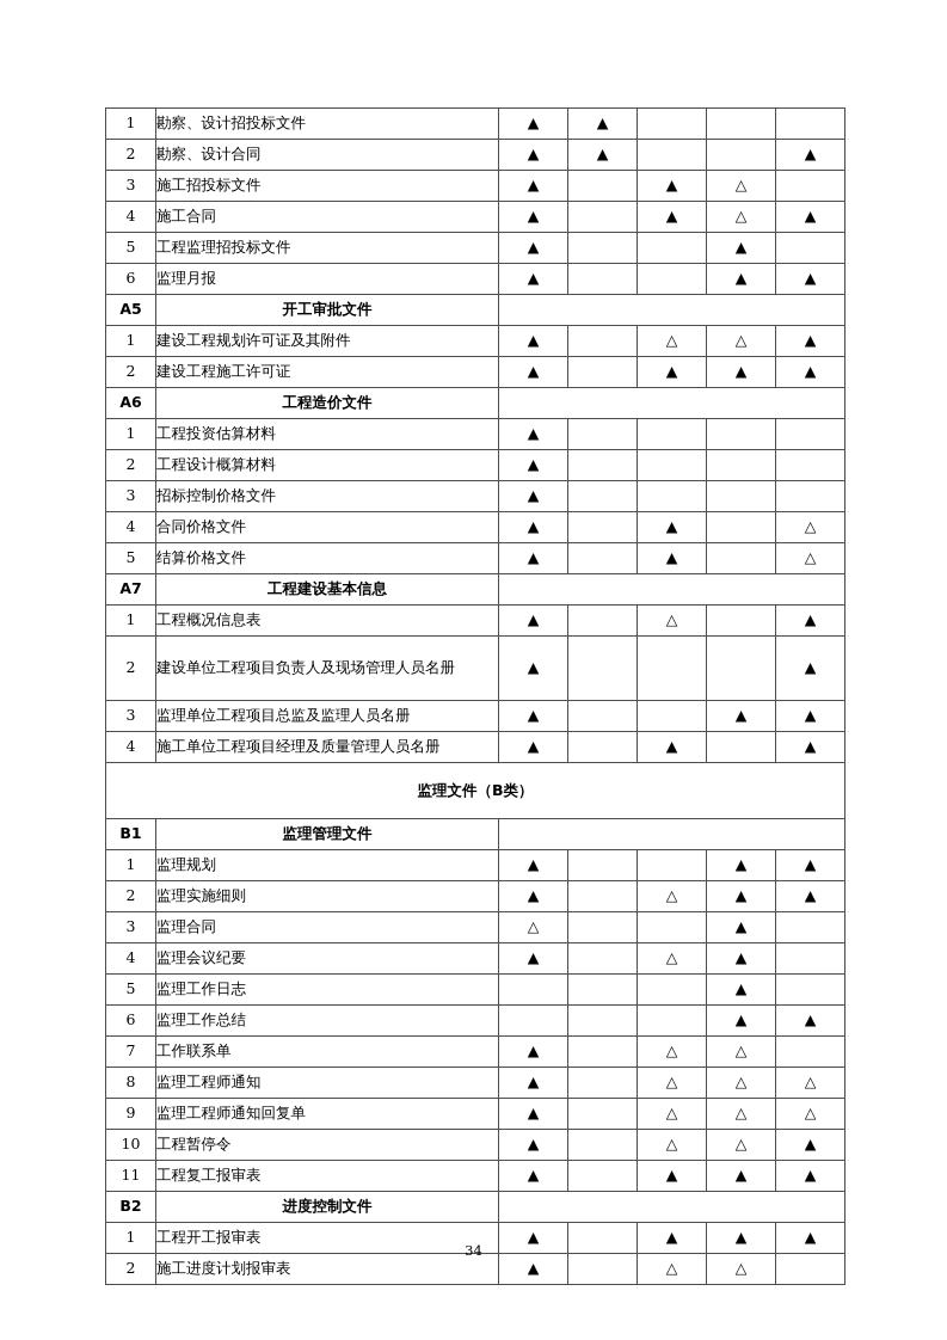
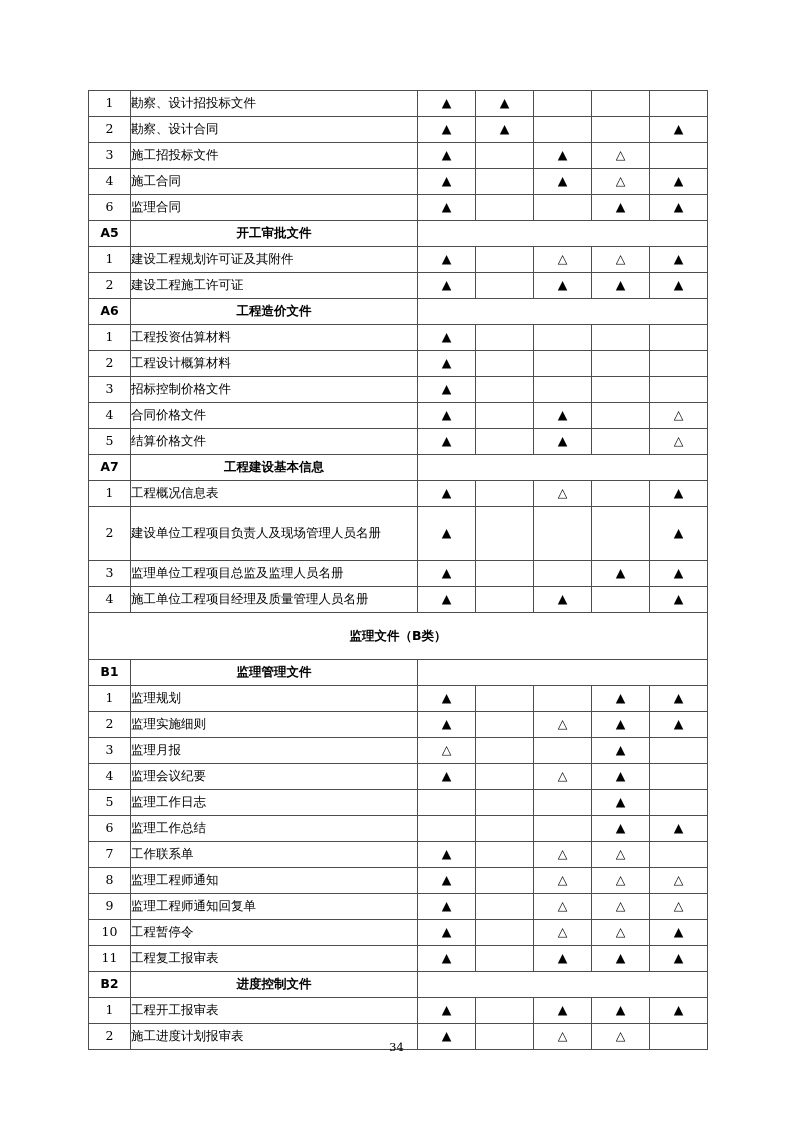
  1	勘察、设计招投标文件	▲	▲
  2	勘察、设计合同	▲	▲			▲
  3	施工招投标文件	▲		▲	△
  4	施工合同	▲		▲	△	▲
- 5	工程监理招投标文件	▲			▲
- 6	监理月报	▲			▲	▲
+ 6	监理合同	▲			▲	▲
  A5	开工审批文件
  1	建设工程规划许可证及其附件	▲		△	△	▲
  2	建设工程施工许可证	▲		▲	▲	▲
  A6	工程造价文件
  1	工程投资估算材料	▲
  2	工程设计概算材料	▲
  3	招标控制价格文件	▲
  4	合同价格文件	▲		▲		△
  5	结算价格文件	▲		▲		△
  A7	工程建设基本信息
  1	工程概况信息表	▲		△		▲
  2	建设单位工程项目负责人及现场管理人员名册	▲				▲
  3	监理单位工程项目总监及监理人员名册	▲			▲	▲
  4	施工单位工程项目经理及质量管理人员名册	▲		▲		▲
  监理文件（B类）
  B1	监理管理文件
  1	监理规划	▲			▲	▲
  2	监理实施细则	▲		△	▲	▲
- 3	监理合同	△			▲
+ 3	监理月报	△			▲
  4	监理会议纪要	▲		△	▲
  5	监理工作日志				▲
  6	监理工作总结				▲	▲
  7	工作联系单	▲		△	△
  8	监理工程师通知	▲		△	△	△
  9	监理工程师通知回复单	▲		△	△	△
  10	工程暂停令	▲		△	△	▲
  11	工程复工报审表	▲		▲	▲	▲
  B2	进度控制文件
  1	工程开工报审表	▲		▲	▲	▲
  2	施工进度计划报审表	▲		△	△
  34
